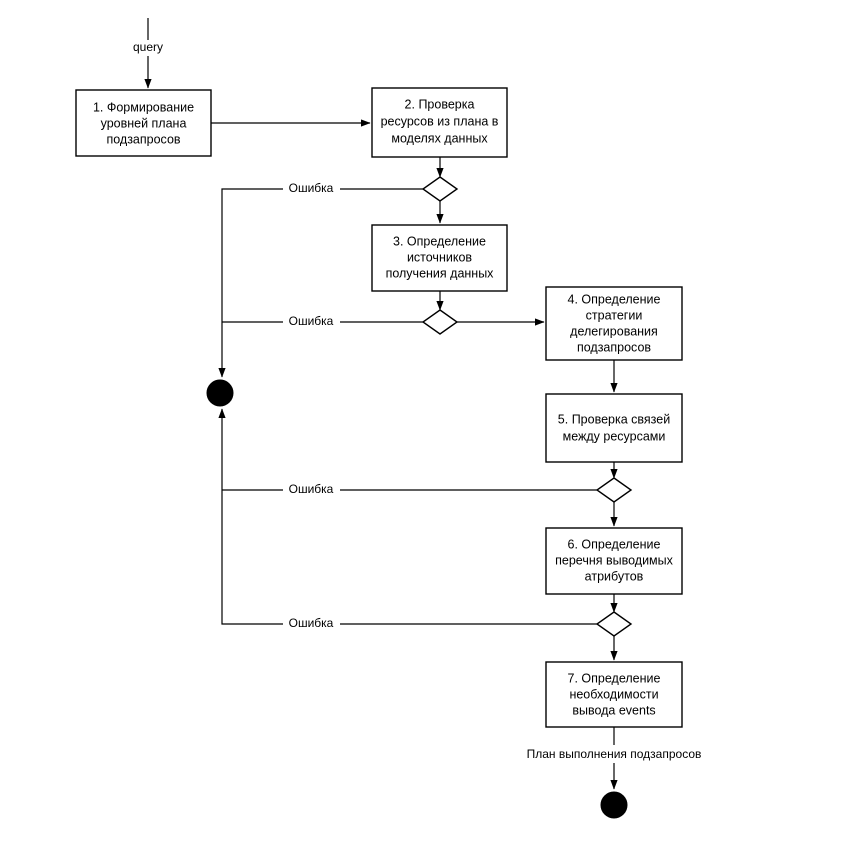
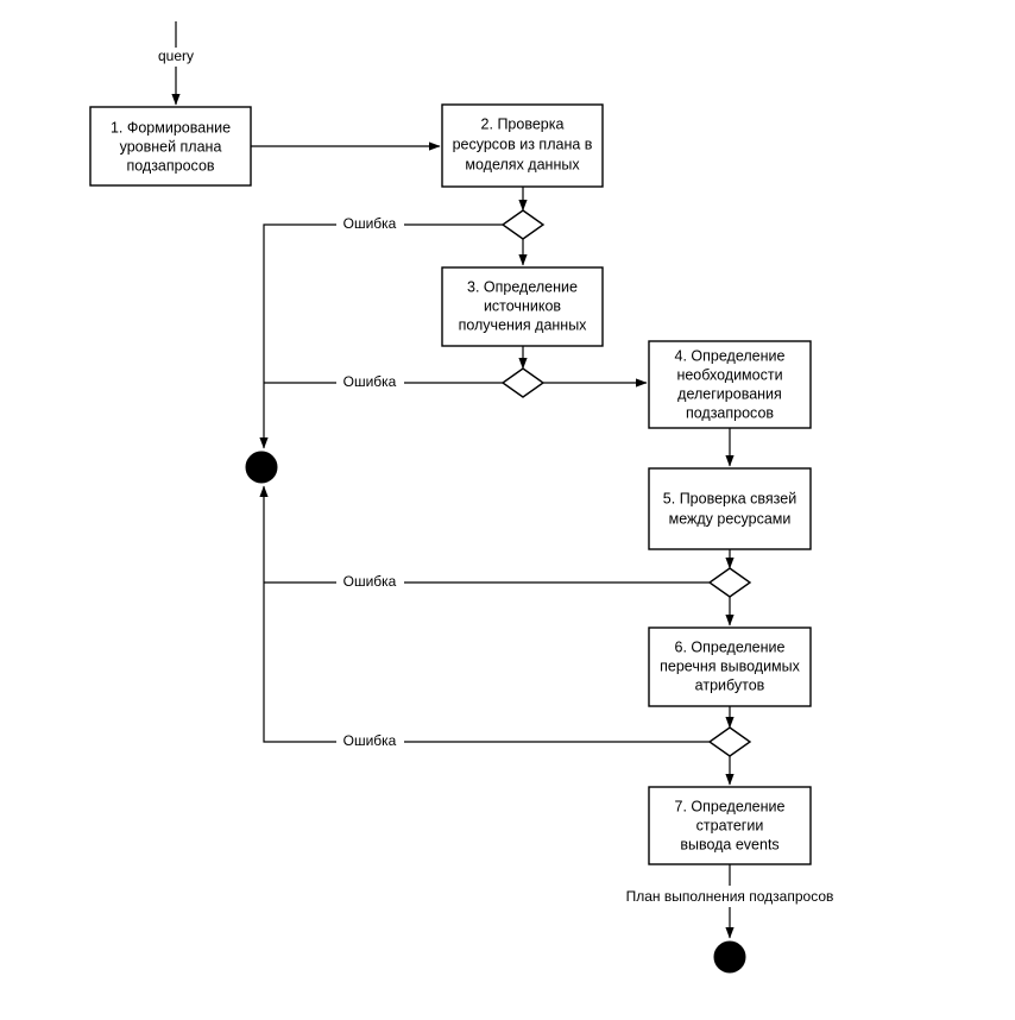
  query
  1. Формирование
  уровней плана
  подзапросов
  2. Проверка
  ресурсов из плана в
  моделях данных
  Ошибка
  3. Определение
  источников
  получения данных
  Ошибка
  4. Определение
- стратегии
+ необходимости
  делегирования
  подзапросов
  5. Проверка связей
  между ресурсами
  Ошибка
  6. Определение
  перечня выводимых
  атрибутов
  Ошибка
  7. Определение
- необходимости
+ стратегии
  вывода events
  План выполнения подзапросов
